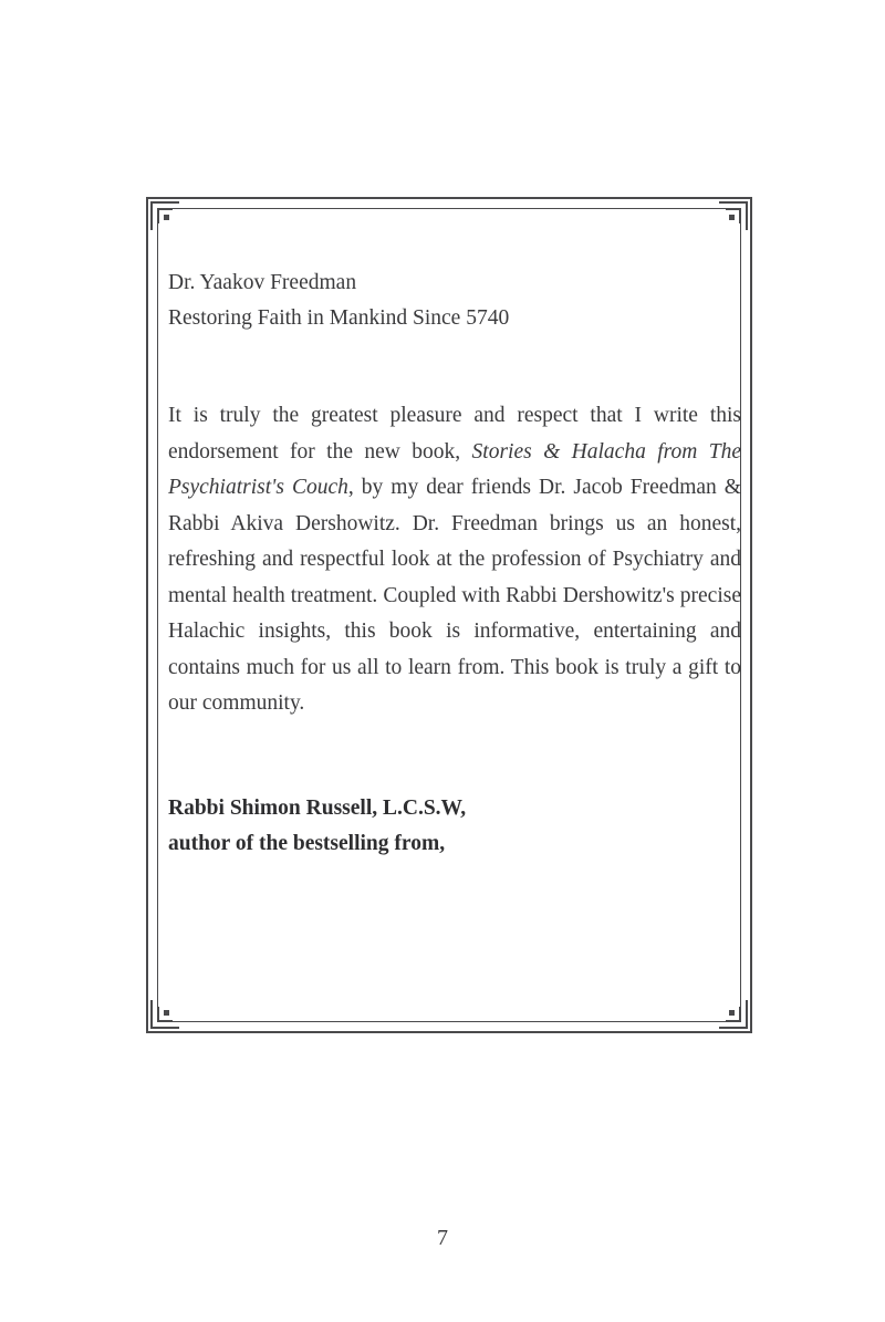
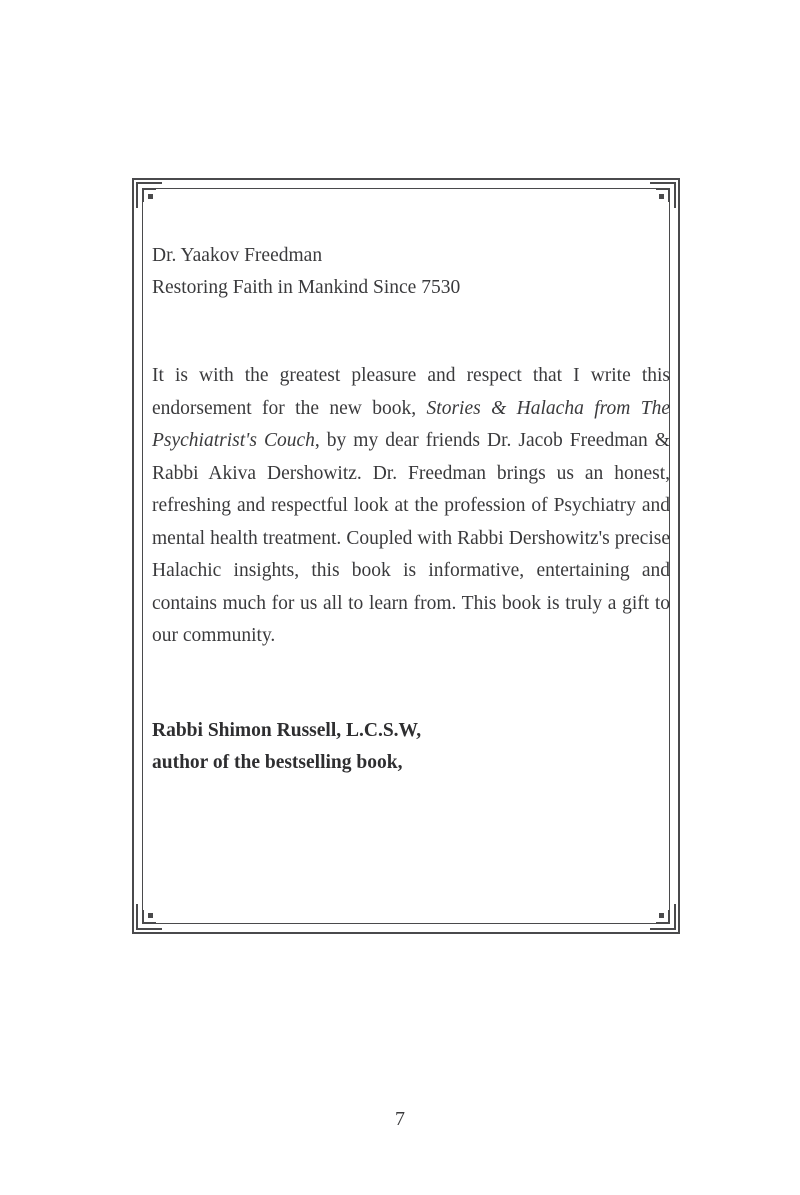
  Dr. Yaakov Freedman
- Restoring Faith in Mankind Since 5740
+ Restoring Faith in Mankind Since 7530
- It is truly the greatest pleasure and respect that I write this endorsement for the new book, Stories & Halacha from The Psychiatrist's Couch, by my dear friends Dr. Jacob Freedman & Rabbi Akiva Dershowitz. Dr. Freedman brings us an honest, refreshing and respectful look at the profession of Psychiatry and mental health treatment. Coupled with Rabbi Dershowitz's precise Halachic insights, this book is informative, entertaining and contains much for us all to learn from. This book is truly a gift to our community.
+ It is with the greatest pleasure and respect that I write this endorsement for the new book, Stories & Halacha from The Psychiatrist's Couch, by my dear friends Dr. Jacob Freedman & Rabbi Akiva Dershowitz. Dr. Freedman brings us an honest, refreshing and respectful look at the profession of Psychiatry and mental health treatment. Coupled with Rabbi Dershowitz's precise Halachic insights, this book is informative, entertaining and contains much for us all to learn from. This book is truly a gift to our community.
  Rabbi Shimon Russell, L.C.S.W,
- author of the bestselling from,
+ author of the bestselling book,
  7
